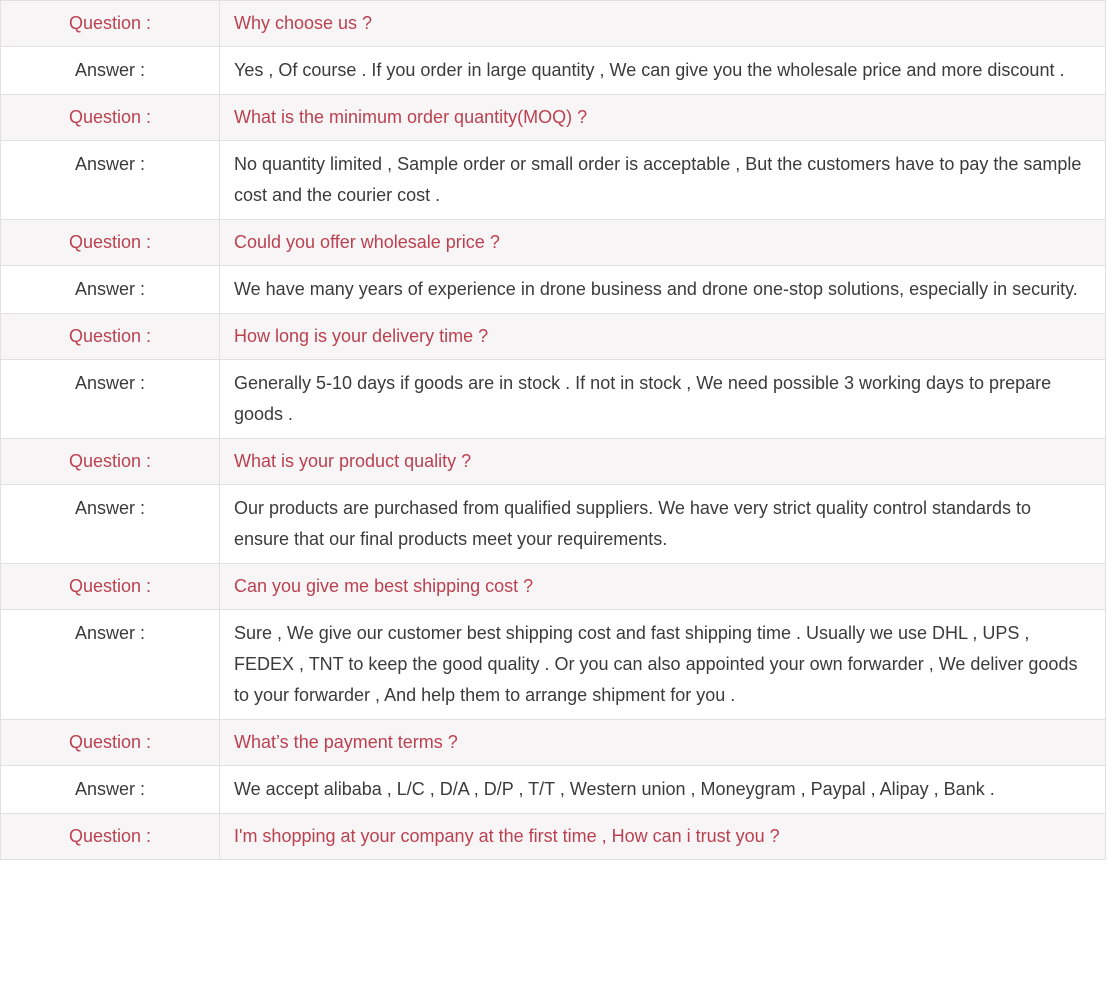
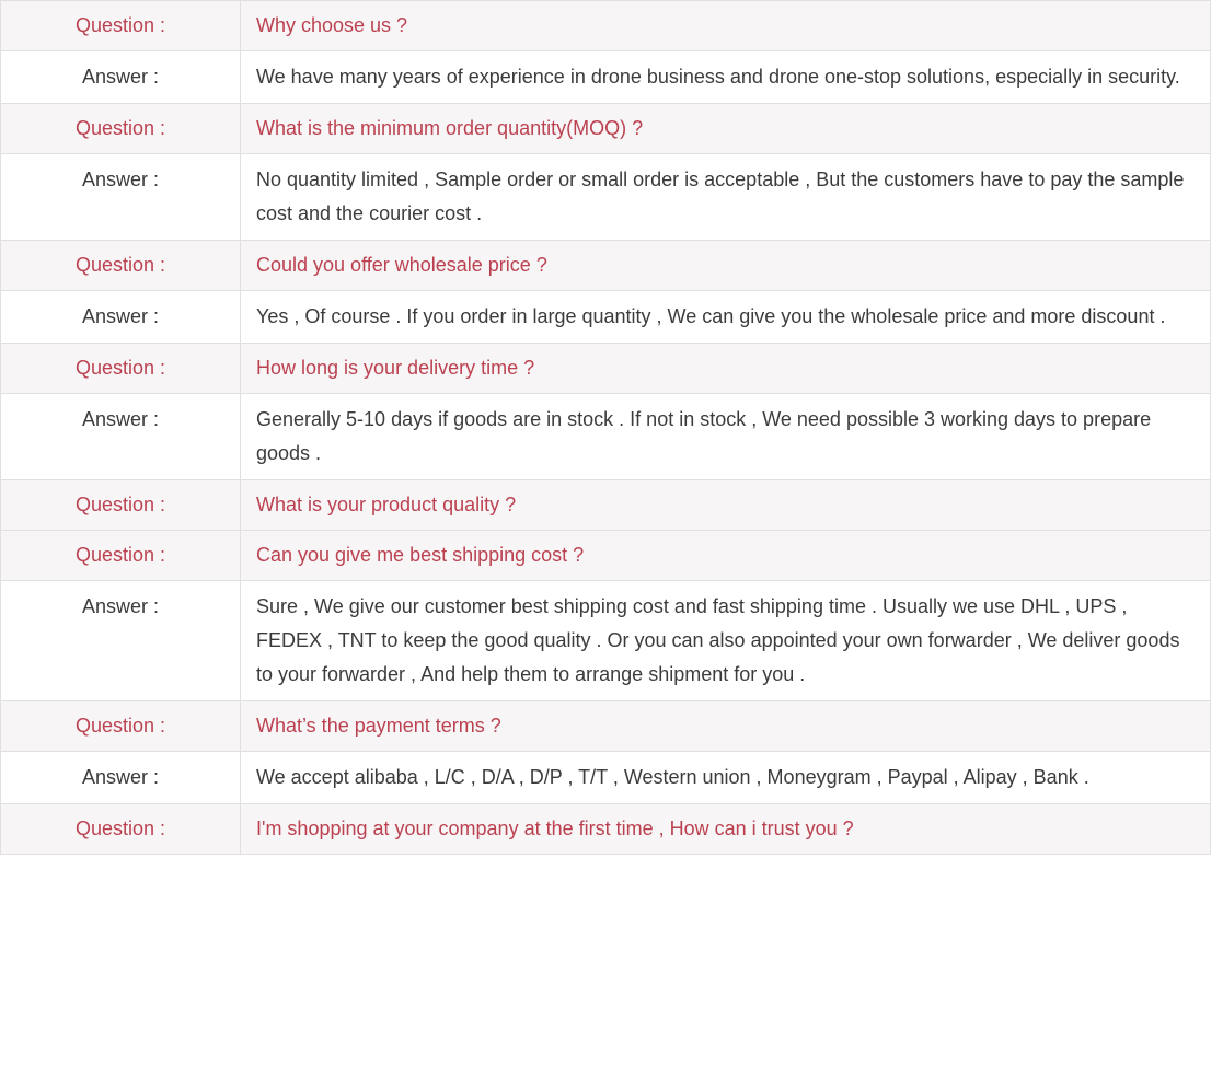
  Question :	Why choose us ?
- Answer :	Yes , Of course . If you order in large quantity , We can give you the wholesale price and more discount .
+ Answer :	We have many years of experience in drone business and drone one-stop solutions, especially in security.
  Question :	What is the minimum order quantity(MOQ) ?
  Answer :	No quantity limited , Sample order or small order is acceptable , But the customers have to pay the sample cost and the courier cost .
  Question :	Could you offer wholesale price ?
- Answer :	We have many years of experience in drone business and drone one-stop solutions, especially in security.
+ Answer :	Yes , Of course . If you order in large quantity , We can give you the wholesale price and more discount .
  Question :	How long is your delivery time ?
  Answer :	Generally 5-10 days if goods are in stock . If not in stock , We need possible 3 working days to prepare goods .
  Question :	What is your product quality ?
- Answer :	Our products are purchased from qualified suppliers. We have very strict quality control standards to ensure that our final products meet your requirements.
  Question :	Can you give me best shipping cost ?
  Answer :	Sure , We give our customer best shipping cost and fast shipping time . Usually we use DHL , UPS , FEDEX , TNT to keep the good quality . Or you can also appointed your own forwarder , We deliver goods to your forwarder , And help them to arrange shipment for you .
  Question :	What’s the payment terms ?
  Answer :	We accept alibaba , L/C , D/A , D/P , T/T , Western union , Moneygram , Paypal , Alipay , Bank .
  Question :	I'm shopping at your company at the first time , How can i trust you ?
